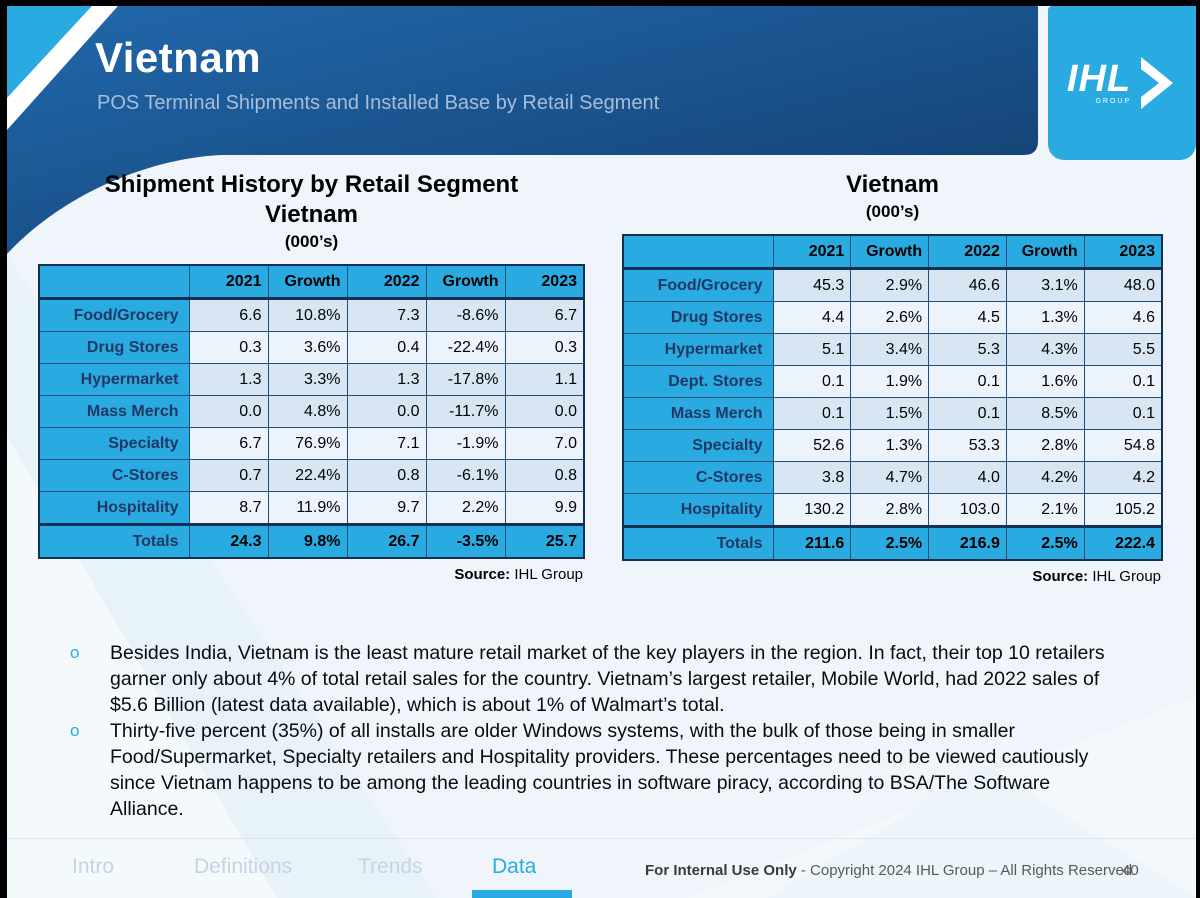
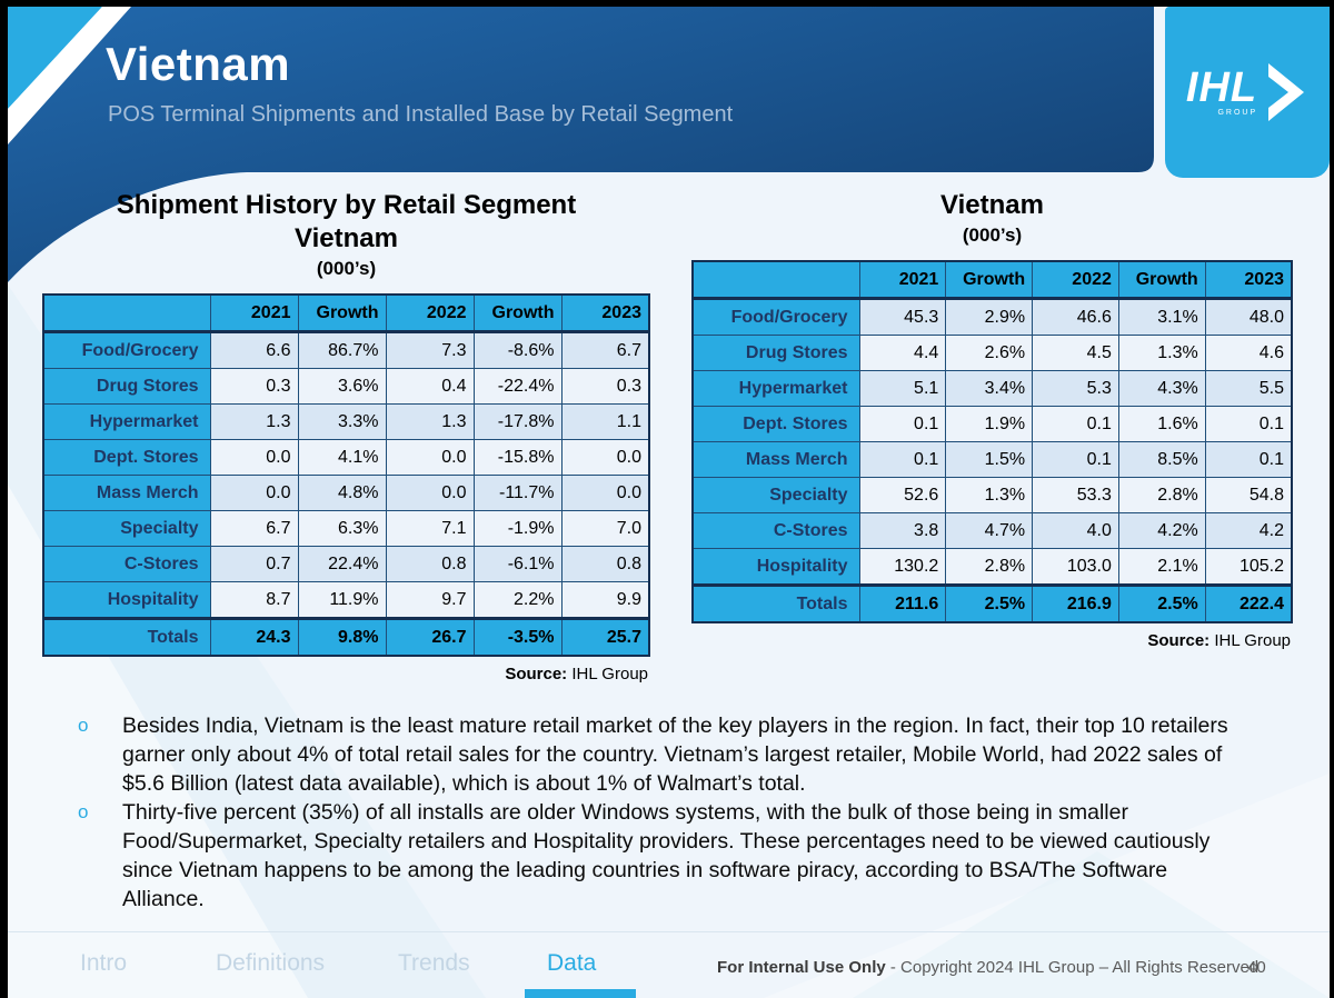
  Vietnam
  POS Terminal Shipments and Installed Base by Retail Segment
  IHL
  Shipment History by Retail Segment
  Vietnam
  (000’s)
  	2021	Growth	2022	Growth	2023
- Food/Grocery	6.6	10.8%	7.3	-8.6%	6.7
+ Food/Grocery	6.6	86.7%	7.3	-8.6%	6.7
  Drug Stores	0.3	3.6%	0.4	-22.4%	0.3
  Hypermarket	1.3	3.3%	1.3	-17.8%	1.1
+ Dept. Stores	0.0	4.1%	0.0	-15.8%	0.0
  Mass Merch	0.0	4.8%	0.0	-11.7%	0.0
- Specialty	6.7	76.9%	7.1	-1.9%	7.0
+ Specialty	6.7	6.3%	7.1	-1.9%	7.0
  C-Stores	0.7	22.4%	0.8	-6.1%	0.8
  Hospitality	8.7	11.9%	9.7	2.2%	9.9
  Totals	24.3	9.8%	26.7	-3.5%	25.7
  Source: IHL Group
  Vietnam
  (000’s)
  	2021	Growth	2022	Growth	2023
  Food/Grocery	45.3	2.9%	46.6	3.1%	48.0
  Drug Stores	4.4	2.6%	4.5	1.3%	4.6
  Hypermarket	5.1	3.4%	5.3	4.3%	5.5
  Dept. Stores	0.1	1.9%	0.1	1.6%	0.1
  Mass Merch	0.1	1.5%	0.1	8.5%	0.1
  Specialty	52.6	1.3%	53.3	2.8%	54.8
  C-Stores	3.8	4.7%	4.0	4.2%	4.2
  Hospitality	130.2	2.8%	103.0	2.1%	105.2
  Totals	211.6	2.5%	216.9	2.5%	222.4
  Source: IHL Group
  o
  Besides India, Vietnam is the least mature retail market of the key players in the region. In fact, their top 10 retailers garner only about 4% of total retail sales for the country. Vietnam’s largest retailer, Mobile World, had 2022 sales of $5.6 Billion (latest data available), which is about 1% of Walmart’s total.
  o
  Thirty-five percent (35%) of all installs are older Windows systems, with the bulk of those being in smaller Food/Supermarket, Specialty retailers and Hospitality providers. These percentages need to be viewed cautiously since Vietnam happens to be among the leading countries in software piracy, according to BSA/The Software Alliance.
  Intro
  Definitions
  Trends
  Data
  For Internal Use Only - Copyright 2024 IHL Group – All Rights Reserved
  40
